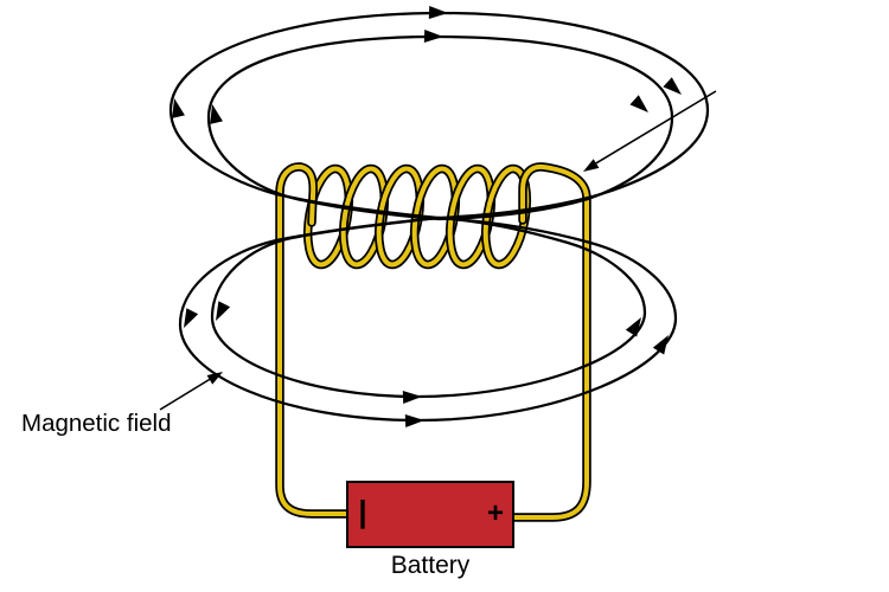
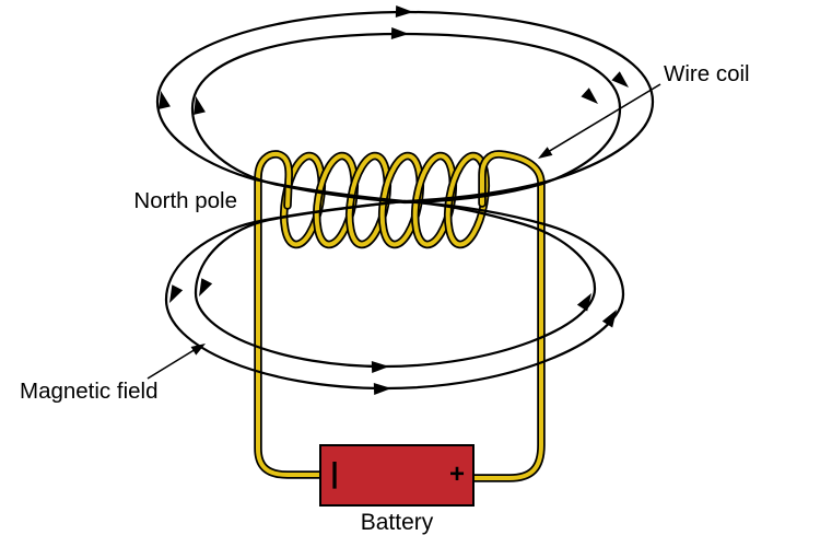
  |
  +
+ Wire coil
+ North pole
  Magnetic field
  Battery
